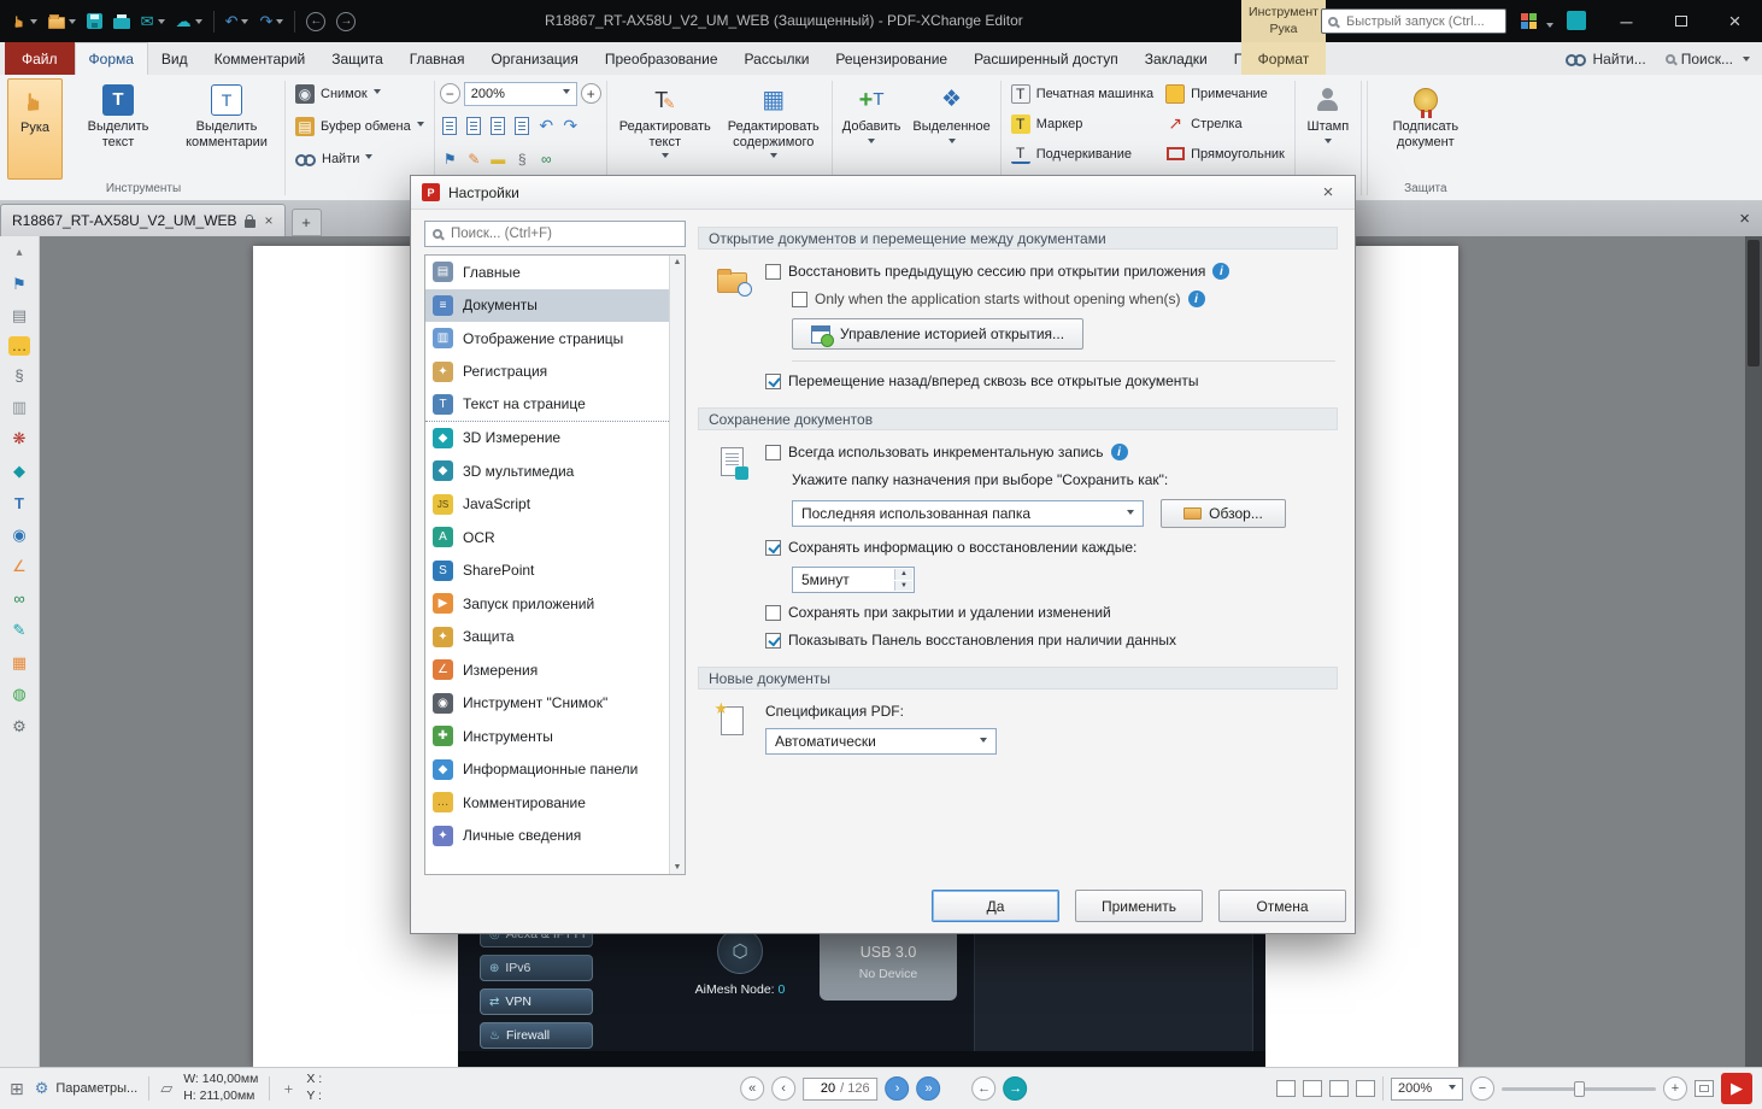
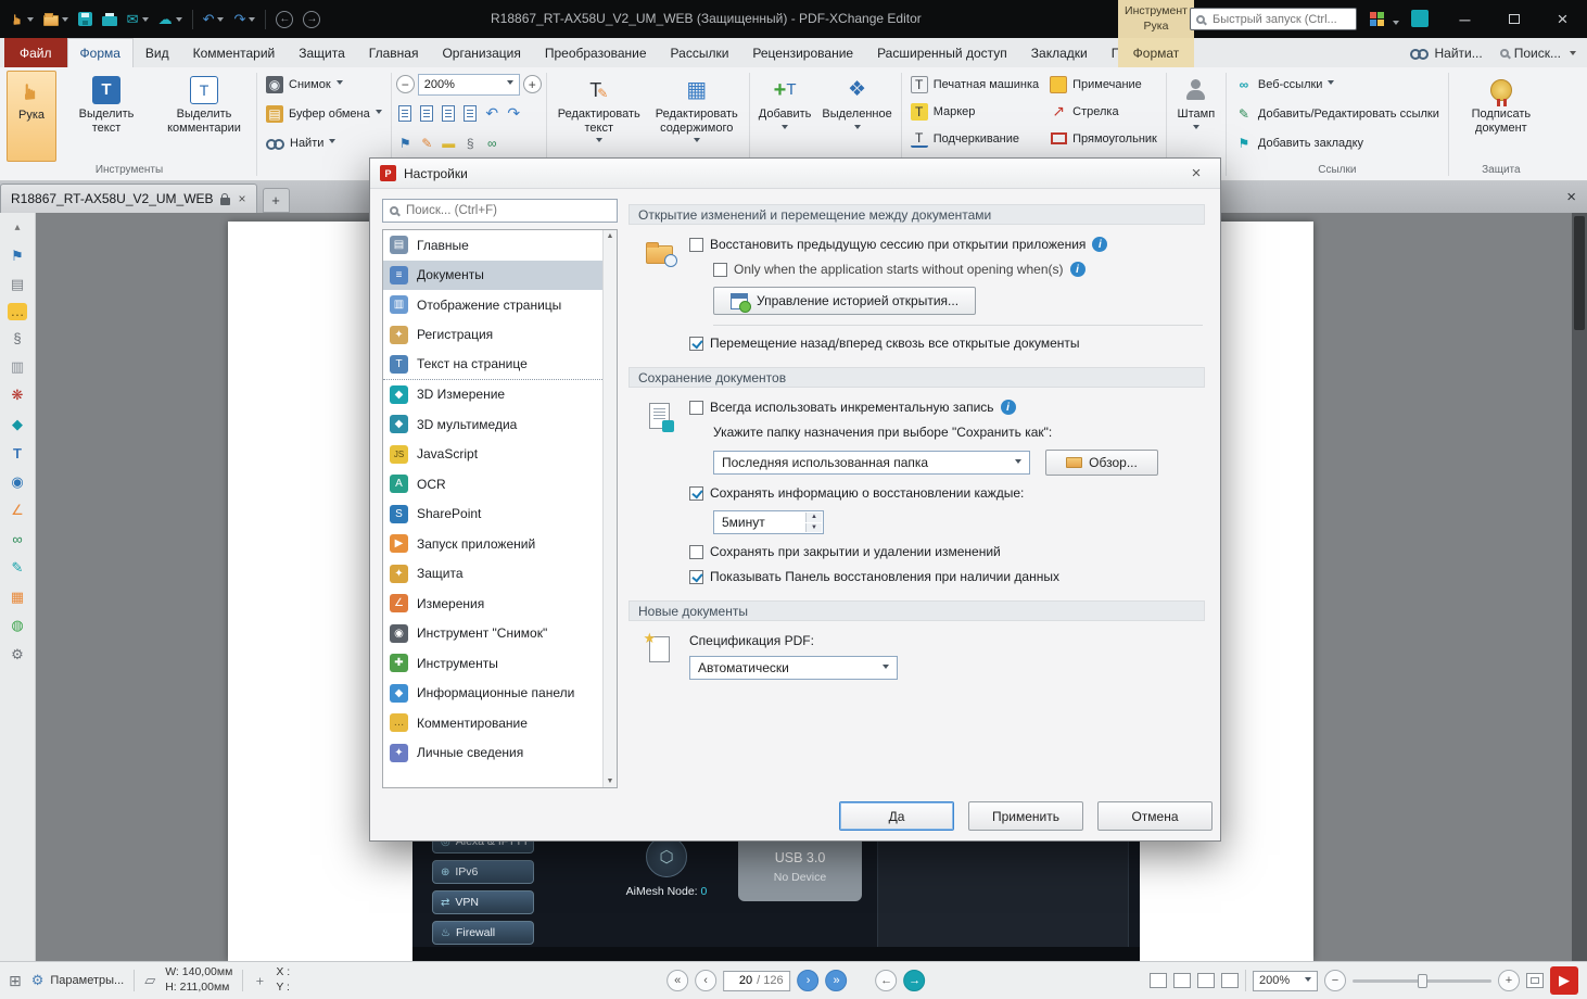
  R18867_RT-AX58U_V2_UM_WEB (Защищенный) - PDF-XChange Editor
  Инструмент
  Рука
  Быстрый запуск (Ctrl...
  ─
  ×
  Файл
  Форма
  Вид
  Комментарий
  Защита
  Главная
  Организация
  Преобразование
  Рассылки
  Рецензирование
  Расширенный доступ
  Закладки
  Формат
  Найти...
  Поиск...
  Рука
  Выделить текст
  Выделить комментарии
  Инструменты
  Снимок
  Буфер обмена
  Найти
  −
  200%
  +
  Редактировать текст
  Редактировать содержимого
  Добавить
  Выделенное
  Печатная машинка
  Маркер
  Подчеркивание
  Примечание
  Стрелка
  Прямоугольник
  Штамп
+ Веб-ссылки
+ Добавить/Редактировать ссылки
+ Добавить закладку
+ Ссылки
  Подписать документ
  Защита
  R18867_RT-AX58U_V2_UM_WEB
  ×
  +
  ×
  Alexa & IFTTT
  IPv6
  VPN
  Firewall
  AiMesh Node: 0
  USB 3.0
  No Device
  P
  Настройки
  ×
  Поиск... (Ctrl+F)
  Главные
  Документы
  Отображение страницы
  Регистрация
  Текст на странице
  3D Измерение
  3D мультимедиа
  JS
  JavaScript
  OCR
  SharePoint
  Запуск приложений
  Защита
  Измерения
  Инструмент "Снимок"
  Инструменты
  Информационные панели
  Комментирование
  Личные сведения
- Открытие документов и перемещение между документами
+ Открытие изменений и перемещение между документами
  Восстановить предыдущую сессию при открытии приложения
  Only when the application starts without opening when(s)
  Управление историей открытия...
  Перемещение назад/вперед сквозь все открытые документы
  Сохранение документов
  Всегда использовать инкрементальную запись
  Укажите папку назначения при выборе "Сохранить как":
  Последняя использованная папка
  Обзор...
  Сохранять информацию о восстановлении каждые:
  5минут
  Сохранять при закрытии и удалении изменений
  Показывать Панель восстановления при наличии данных
  Новые документы
  Спецификация PDF:
  Автоматически
  Да
  Применить
  Отмена
  Параметры...
  W: 140,00мм
  H: 211,00мм
  X :
  Y :
  «
  ‹
  20
  / 126
  ›
  »
  ←
  →
  200%
  −
  +
